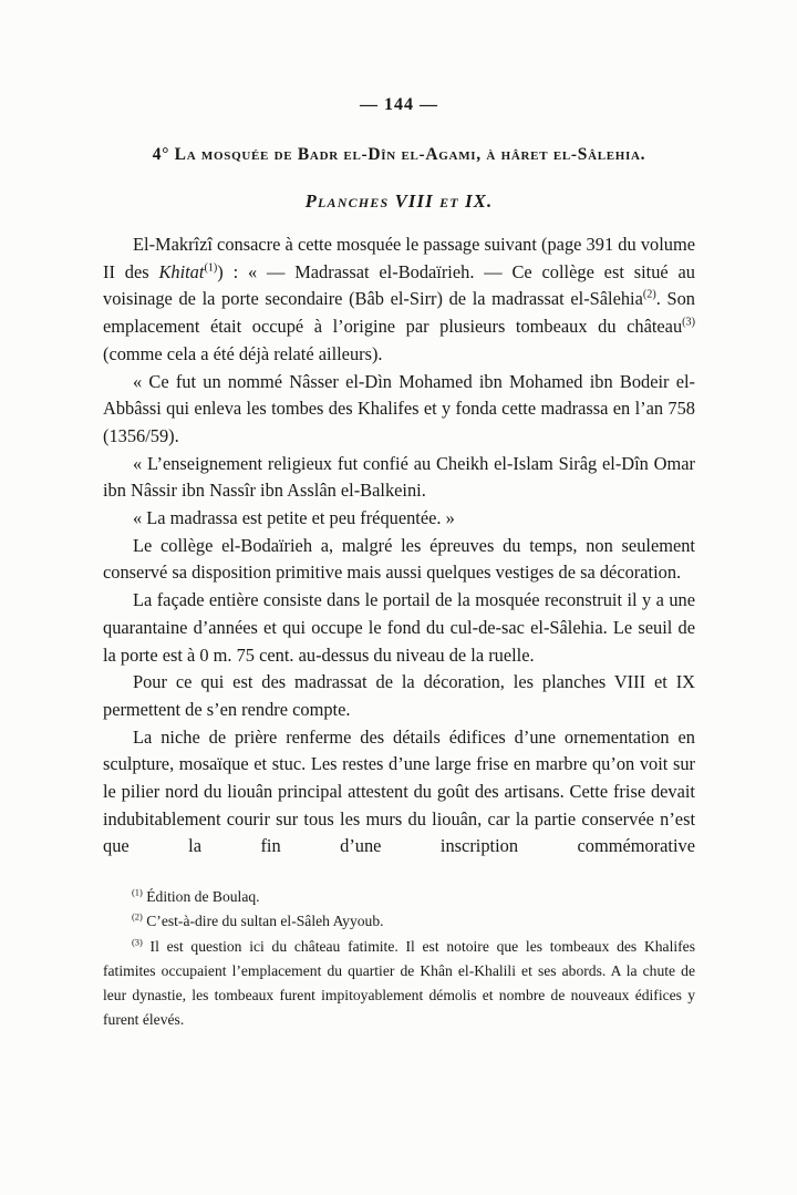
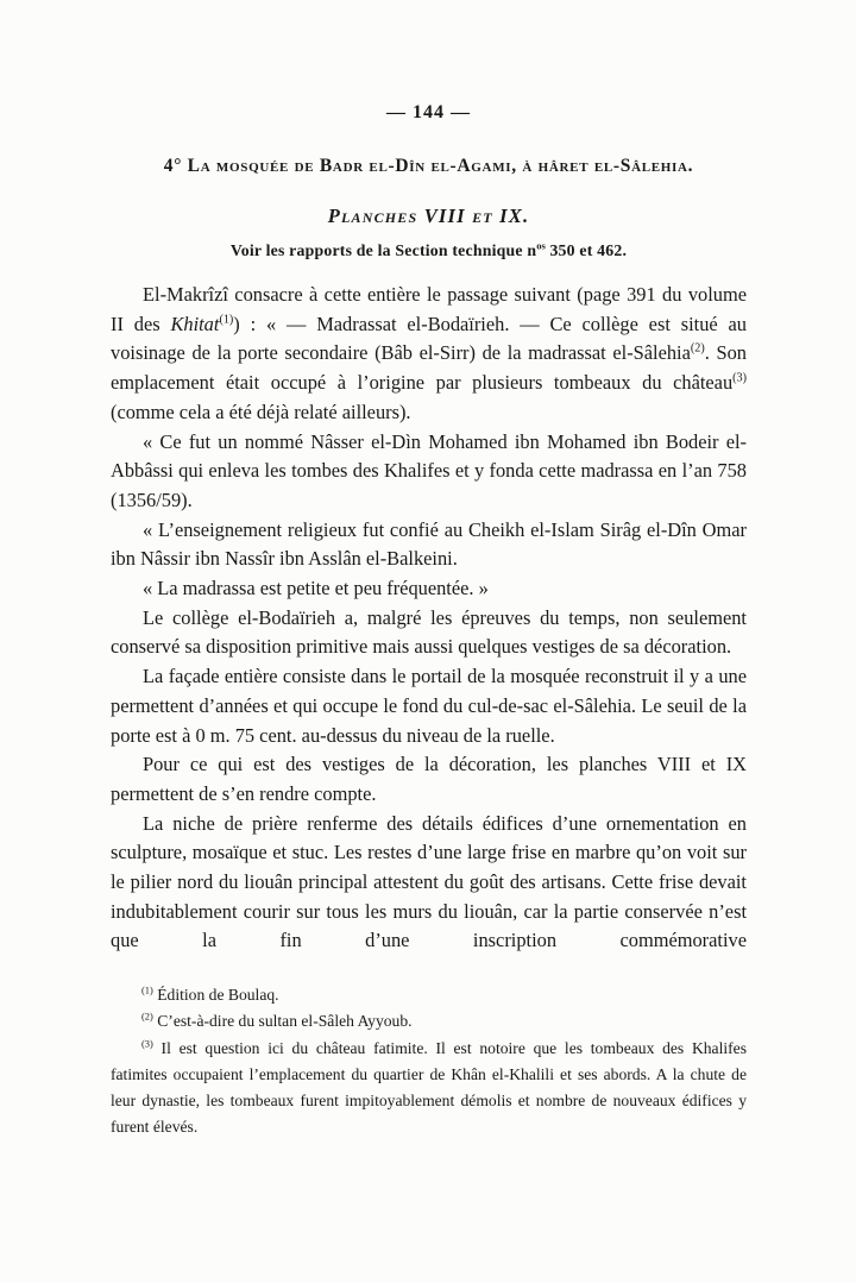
  — 144 —
  4° La mosquée de Badr el-Dîn el-Agami, à hâret el-Sâlehia.
  Planches VIII et IX.
+ Voir les rapports de la Section technique nos 350 et 462.
- El-Makrîzî consacre à cette mosquée le passage suivant (page 391 du volume II des Khitat(1)) : « — Madrassat el-Bodaïrieh. — Ce collège est situé au voisinage de la porte secondaire (Bâb el-Sirr) de la madrassat el-Sâlehia(2). Son emplacement était occupé à l’origine par plusieurs tombeaux du château(3) (comme cela a été déjà relaté ailleurs).
+ El-Makrîzî consacre à cette entière le passage suivant (page 391 du volume II des Khitat(1)) : « — Madrassat el-Bodaïrieh. — Ce collège est situé au voisinage de la porte secondaire (Bâb el-Sirr) de la madrassat el-Sâlehia(2). Son emplacement était occupé à l’origine par plusieurs tombeaux du château(3) (comme cela a été déjà relaté ailleurs).
  « Ce fut un nommé Nâsser el-Dìn Mohamed ibn Mohamed ibn Bodeir el-Abbâssi qui enleva les tombes des Khalifes et y fonda cette madrassa en l’an 758 (1356/59).
  « L’enseignement religieux fut confié au Cheikh el-Islam Sirâg el-Dîn Omar ibn Nâssir ibn Nassîr ibn Asslân el-Balkeini.
  « La madrassa est petite et peu fréquentée. »
  Le collège el-Bodaïrieh a, malgré les épreuves du temps, non seulement conservé sa disposition primitive mais aussi quelques vestiges de sa décoration.
- La façade entière consiste dans le portail de la mosquée reconstruit il y a une quarantaine d’années et qui occupe le fond du cul-de-sac el-Sâlehia. Le seuil de la porte est à 0 m. 75 cent. au-dessus du niveau de la ruelle.
+ La façade entière consiste dans le portail de la mosquée reconstruit il y a une permettent d’années et qui occupe le fond du cul-de-sac el-Sâlehia. Le seuil de la porte est à 0 m. 75 cent. au-dessus du niveau de la ruelle.
- Pour ce qui est des madrassat de la décoration, les planches VIII et IX permettent de s’en rendre compte.
+ Pour ce qui est des vestiges de la décoration, les planches VIII et IX permettent de s’en rendre compte.
  La niche de prière renferme des détails édifices d’une ornementation en sculpture, mosaïque et stuc. Les restes d’une large frise en marbre qu’on voit sur le pilier nord du liouân principal attestent du goût des artisans. Cette frise devait indubitablement courir sur tous les murs du liouân, car la partie conservée n’est que la fin d’une inscription commémorative
  (1) Édition de Boulaq.
  (2) C’est-à-dire du sultan el-Sâleh Ayyoub.
  (3) Il est question ici du château fatimite. Il est notoire que les tombeaux des Khalifes fatimites occupaient l’emplacement du quartier de Khân el-Khalili et ses abords. A la chute de leur dynastie, les tombeaux furent impitoyablement démolis et nombre de nouveaux édifices y furent élevés.
